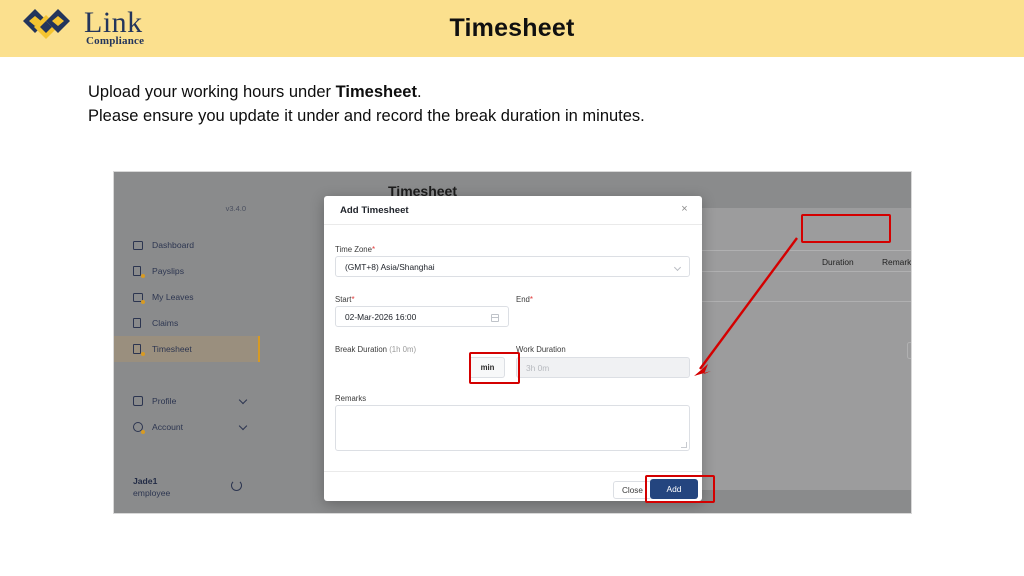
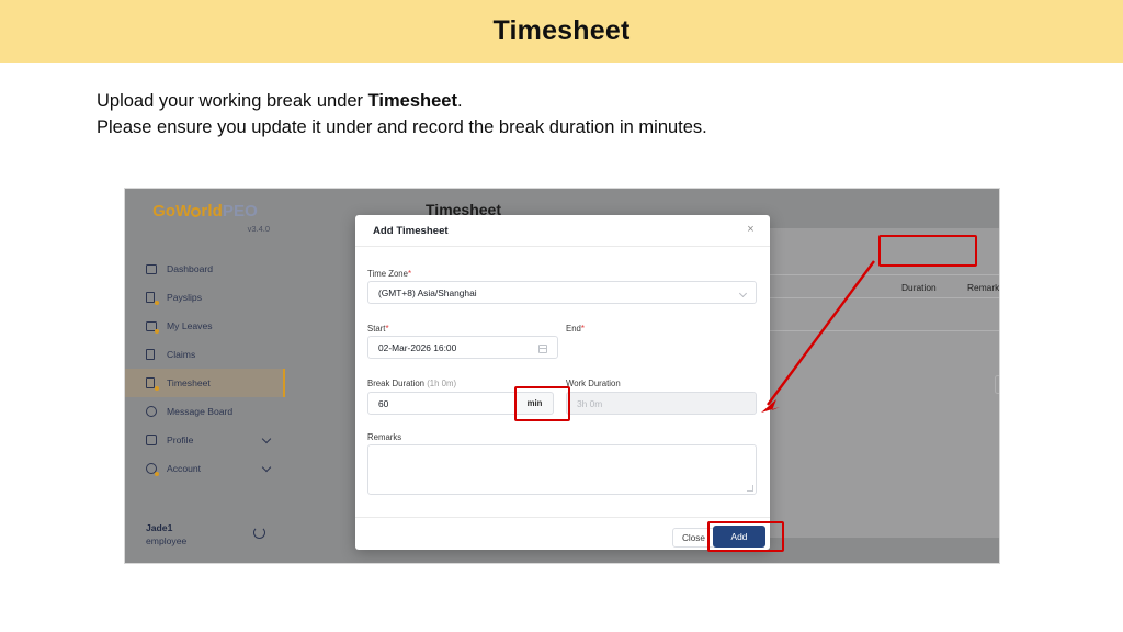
- Link
- Compliance
  Timesheet
- Upload your working hours under Timesheet.
+ Upload your working break under Timesheet.
  Please ensure you update it under and record the break duration in minutes.
+ GoW rldPEO
  v3.4.0
  Dashboard
  Payslips
  My Leaves
  Claims
  Timesheet
+ Message Board
  Profile
  Account
  Jade1
  employee
  Timesheet
  Duration
  Remark
  Add Timesheet
  ×
  Time Zone*
  (GMT+8) Asia/Shanghai
  Start*
  02-Mar-2026 16:00
  End*
  Break Duration (1h 0m)
+ 60
  min
  Work Duration
  3h 0m
  Remarks
  Close
  Add
